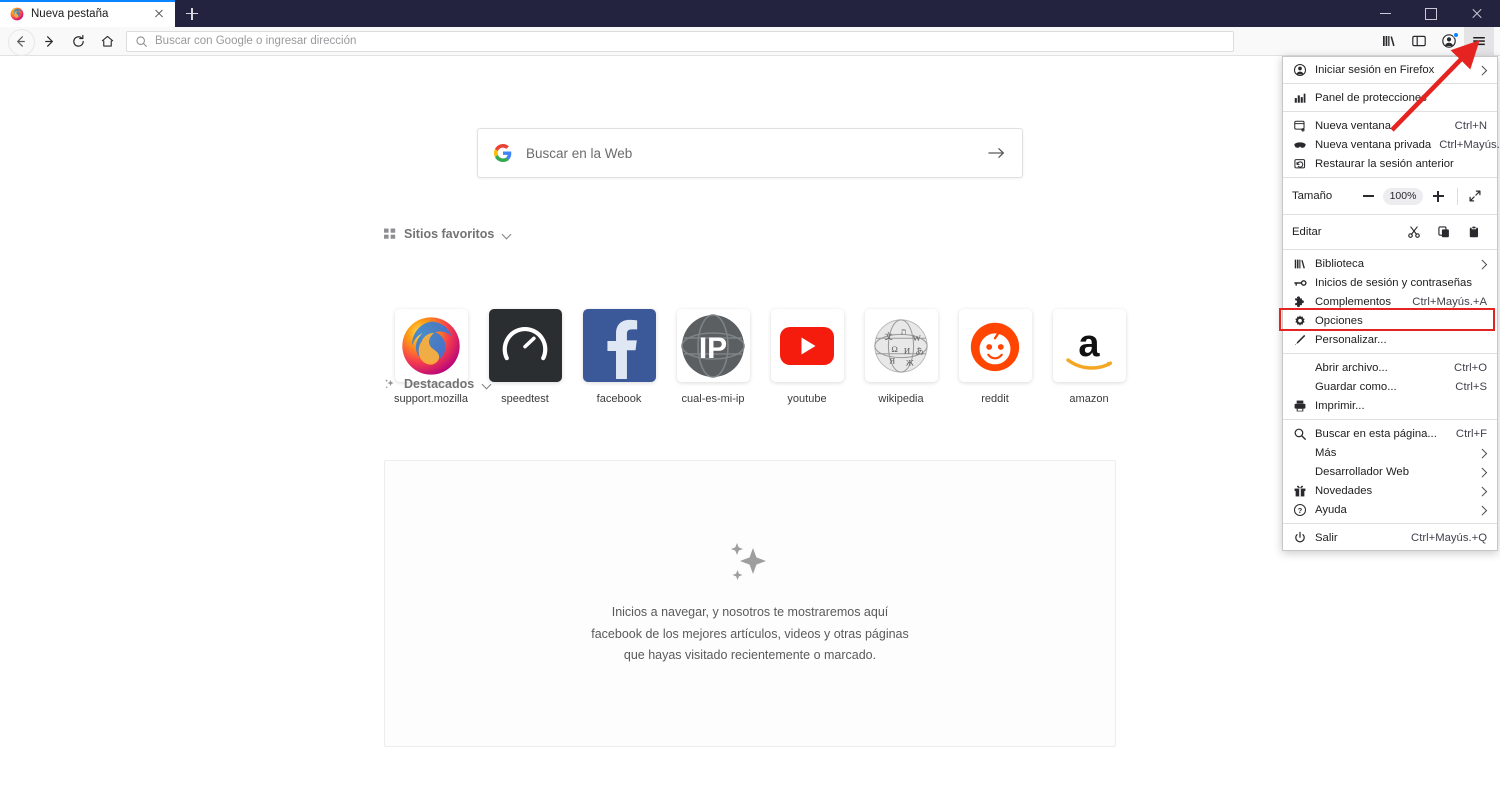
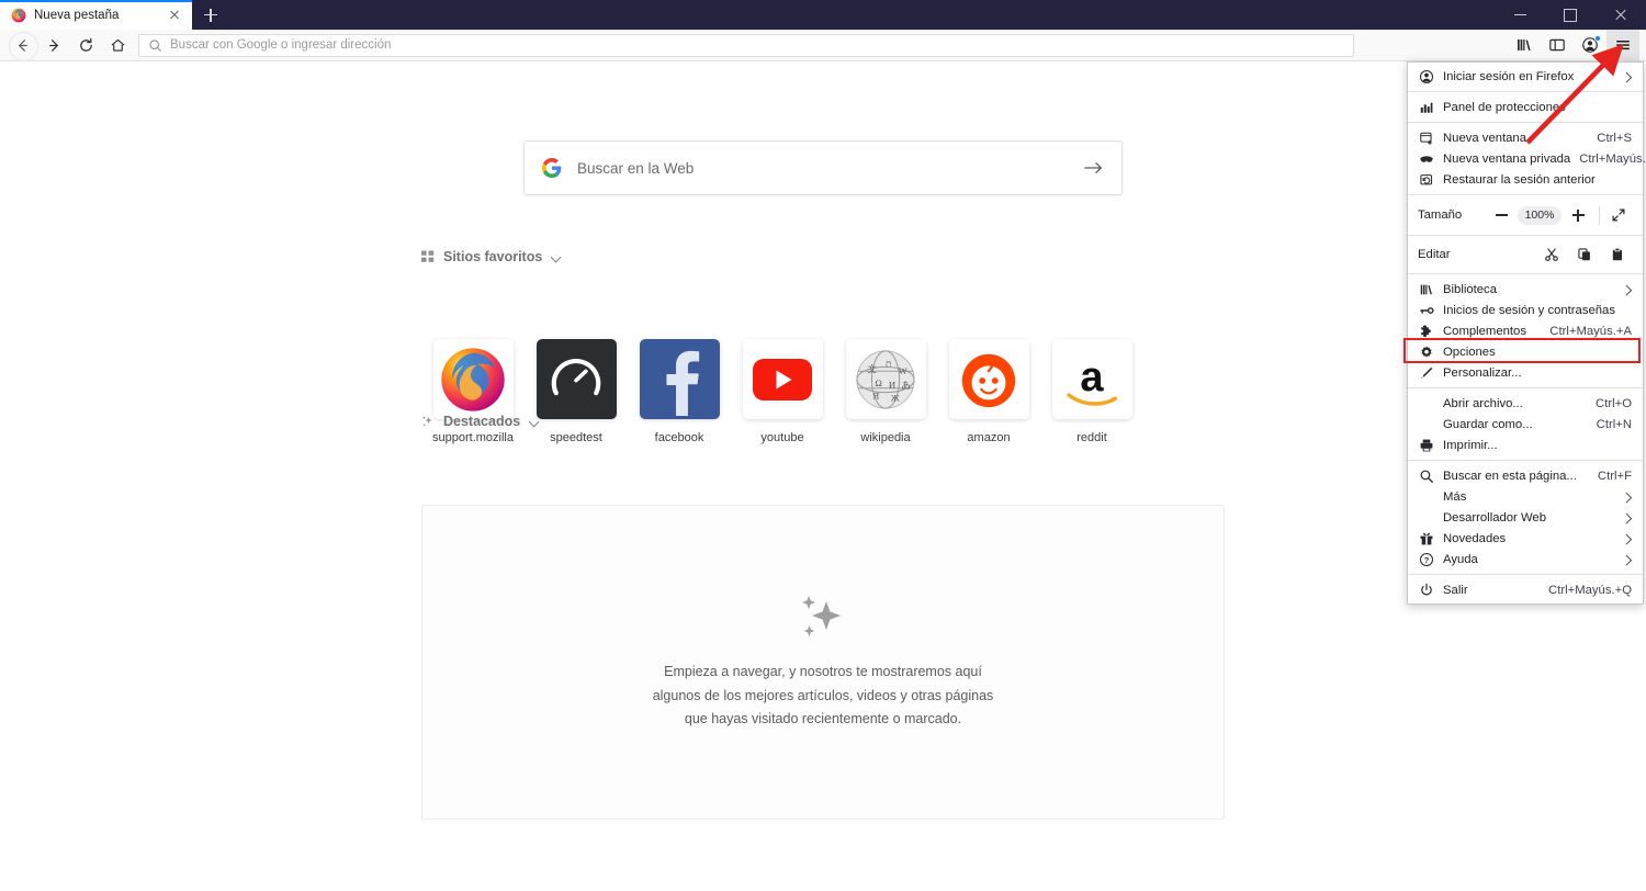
  Nueva pestaña
  Buscar con Google o ingresar dirección
  Buscar en la Web
  Sitios favoritos
  support.mozilla
  speedtest
  facebook
- IP
- cual-es-mi-ip
  youtube
  文
  ת
  W
  Ω
  И
  あ
  Я
  Ж
  wikipedia
- reddit
+ amazon
  a
- amazon
+ reddit
  Destacados
- Inicios a navegar, y nosotros te mostraremos aquí
+ Empieza a navegar, y nosotros te mostraremos aquí
- facebook de los mejores artículos, videos y otras páginas
+ algunos de los mejores artículos, videos y otras páginas
  que hayas visitado recientemente o marcado.
  Iniciar sesión en Firefox
  Panel de proteccione
  Nueva ventana
- Ctrl+N
+ Ctrl+S
  Nueva ventana privada
  Ctrl+Mayús.
  Restaurar la sesión anterior
  Tamaño
  100%
  Editar
  Biblioteca
  Inicios de sesión y contraseñas
  Complementos
  Ctrl+Mayús.+A
  Opciones
  Personalizar...
  Abrir archivo...
  Ctrl+O
  Guardar como...
- Ctrl+S
+ Ctrl+N
  Imprimir...
  Buscar en esta página...
  Ctrl+F
  Más
  Desarrollador Web
  Novedades
  ?
  Ayuda
  Salir
  Ctrl+Mayús.+Q
